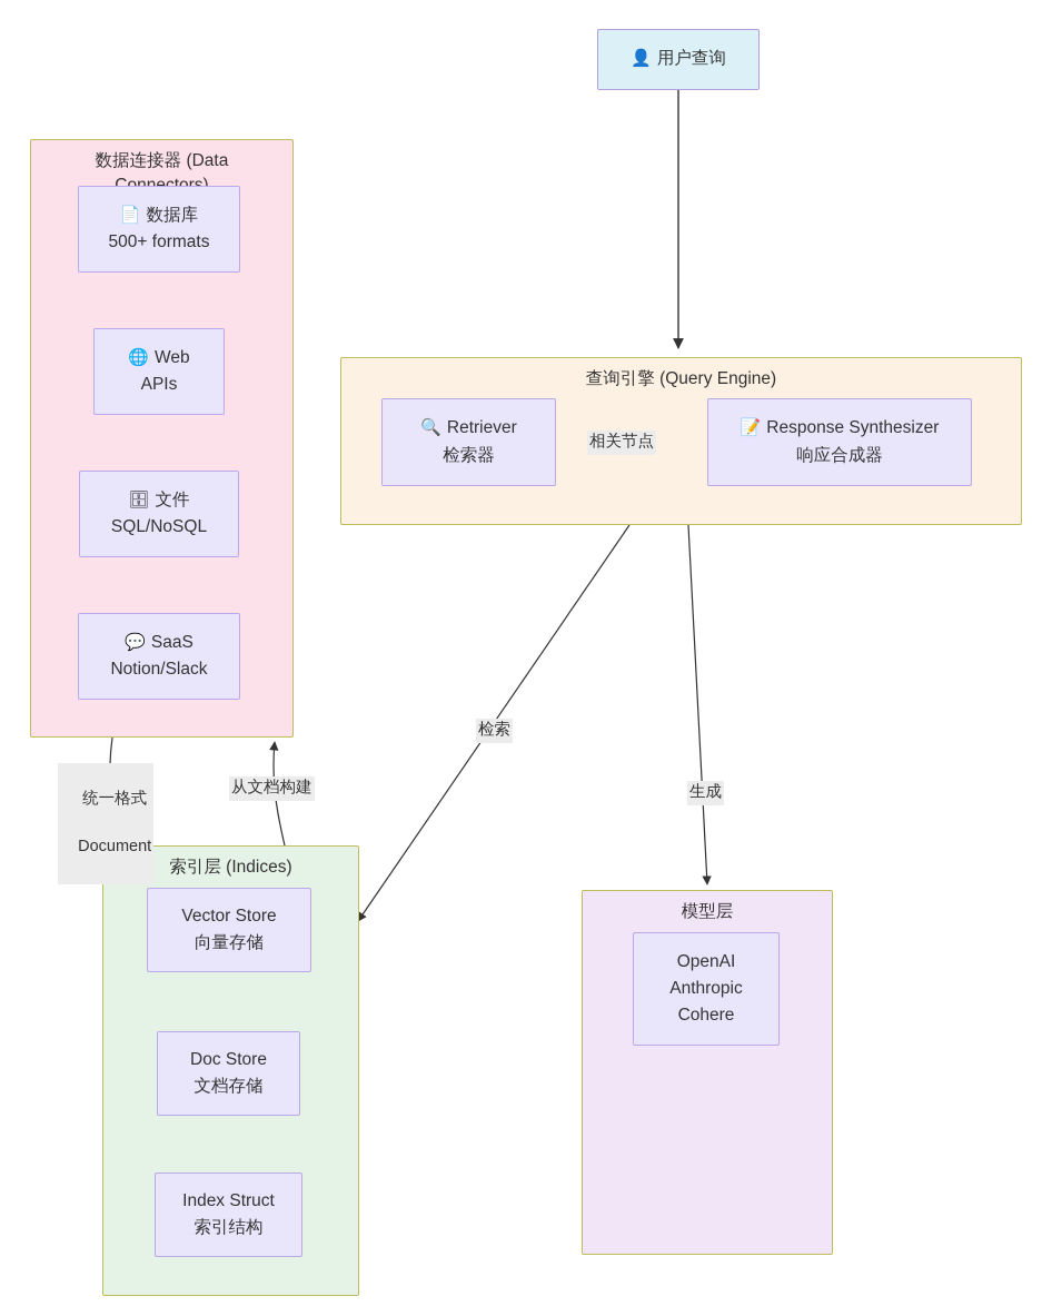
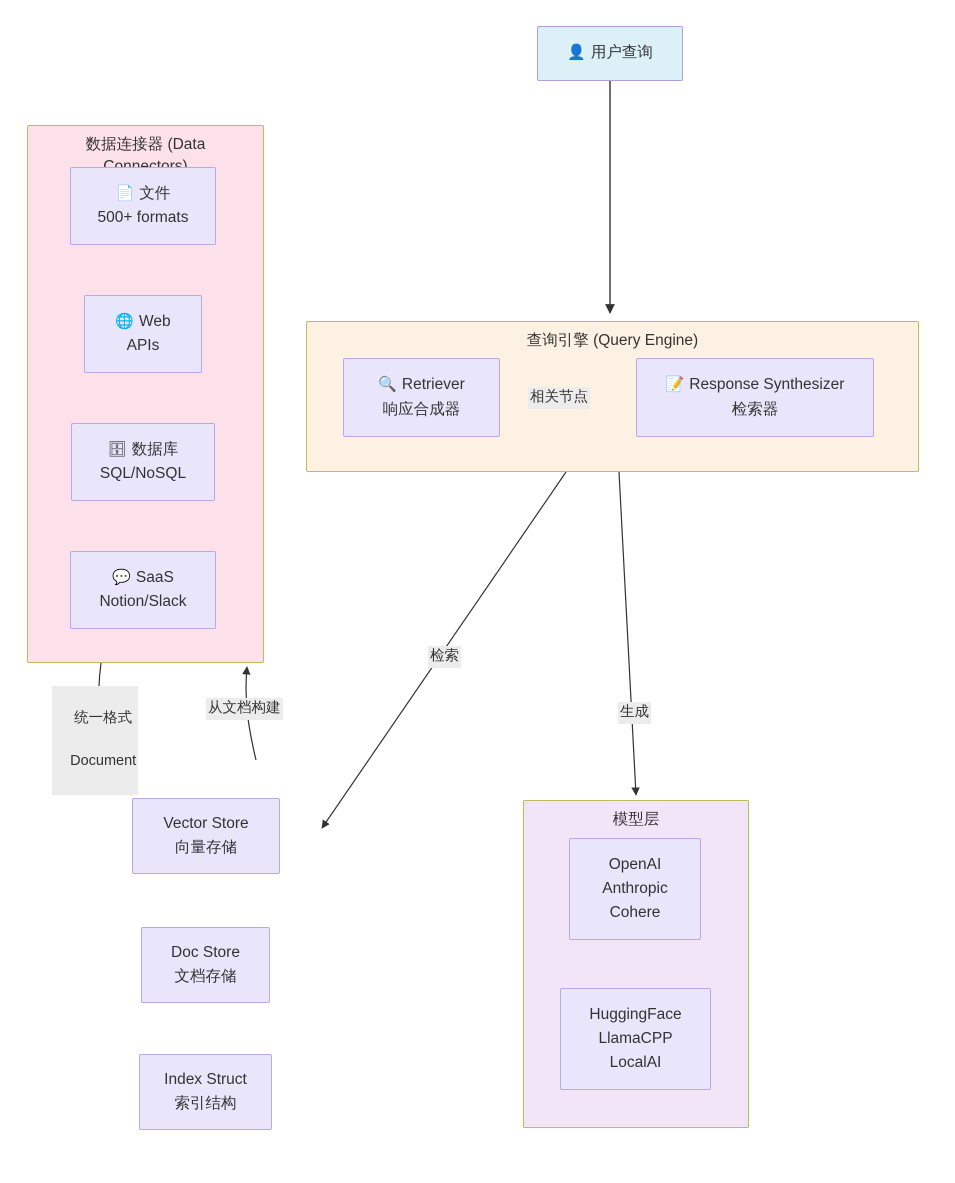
  👤 用户查询
  数据连接器 (Data
- 📄 数据库
+ 📄 文件
  500+ formats
  🌐 Web
  APIs
- 🗄 文件
+ 🗄 数据库
  SQL/NoSQL
  💬 SaaS
  Notion/Slack
  查询引擎 (Query Engine)
  🔍 Retriever
- 检索器
+ 响应合成器
  📝 Response Synthesizer
- 响应合成器
+ 检索器
- 索引层 (Indices)
  Vector Store
  向量存储
  Doc Store
  文档存储
  Index Struct
  索引结构
  模型层
  OpenAI
  Anthropic
  Cohere
+ HuggingFace
+ LlamaCPP
+ LocalAI
  相关节点
  统一格式
  Document
  从文档构建
  检索
  生成
